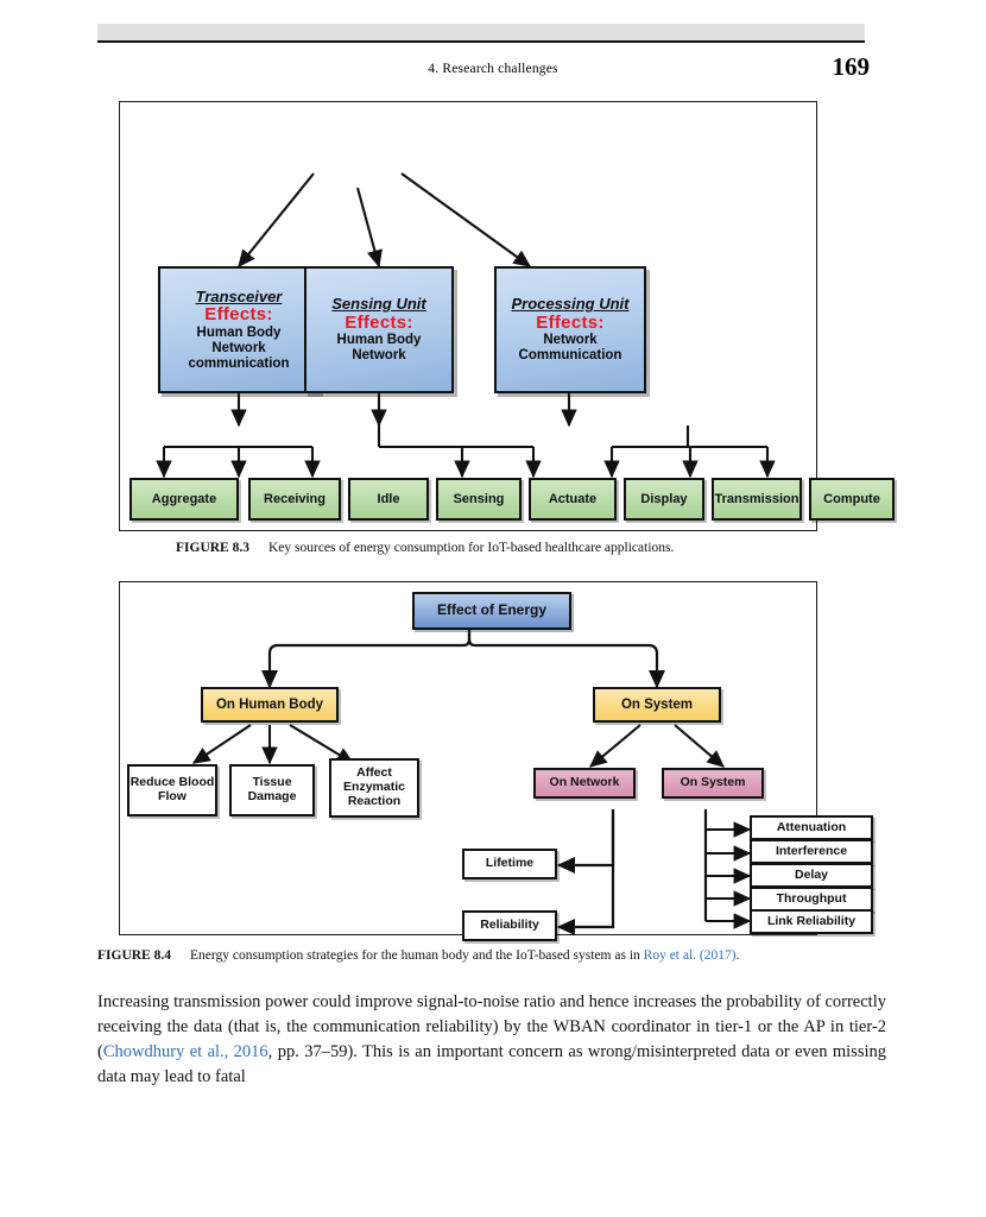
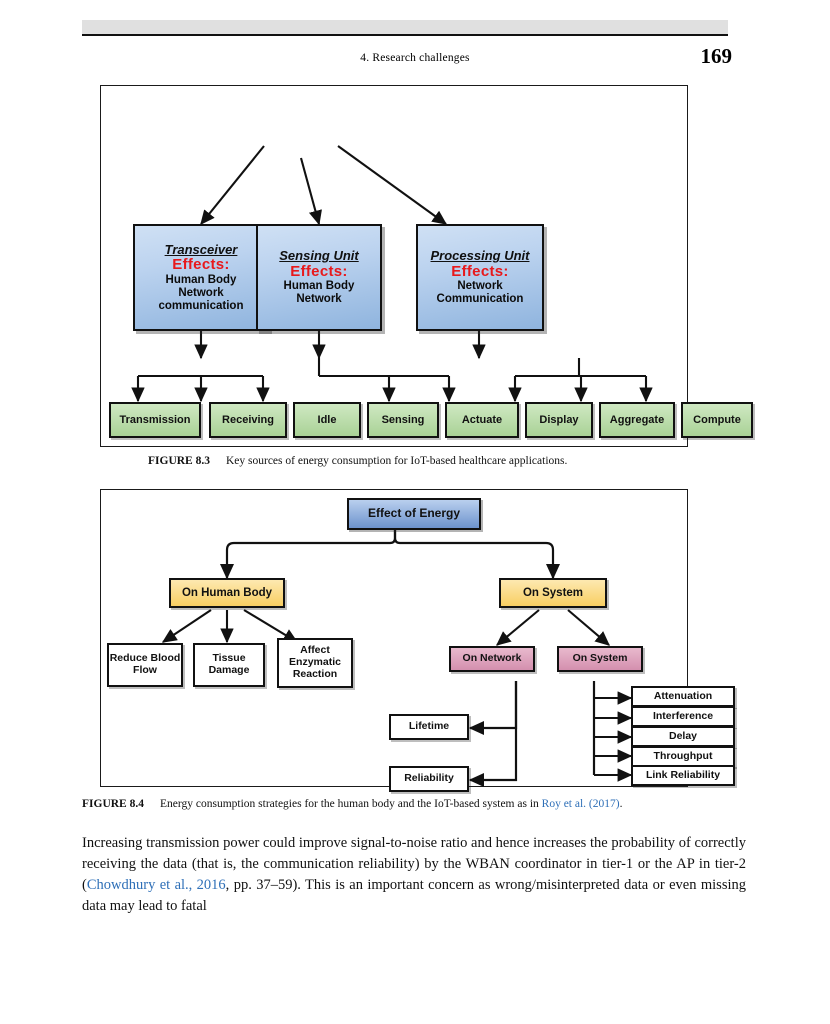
  4. Research challenges
  169
  Transceiver
  Effects:
  Human Body
  Network
  communication
  Sensing Unit
  Effects:
  Human Body
  Network
  Processing Unit
  Effects:
  Network
  Communication
- Aggregate
+ Transmission
  Receiving
  Idle
  Sensing
  Actuate
  Display
- Transmission
+ Aggregate
  Compute
  FIGURE 8.3 Key sources of energy consumption for IoT-based healthcare applications.
  Effect of Energy
  On Human Body
  On System
  Reduce Blood Flow
  Tissue Damage
  Affect Enzymatic Reaction
  On Network
  On System
  Lifetime
  Reliability
  Attenuation
  Interference
  Delay
  Throughput
  Link Reliability
  FIGURE 8.4 Energy consumption strategies for the human body and the IoT-based system as in Roy et al. (2017).
  Increasing transmission power could improve signal-to-noise ratio and hence increases the probability of correctly receiving the data (that is, the communication reliability) by the WBAN coordinator in tier-1 or the AP in tier-2 (Chowdhury et al., 2016, pp. 37–59). This is an important concern as wrong/misinterpreted data or even missing data may lead to fatal
